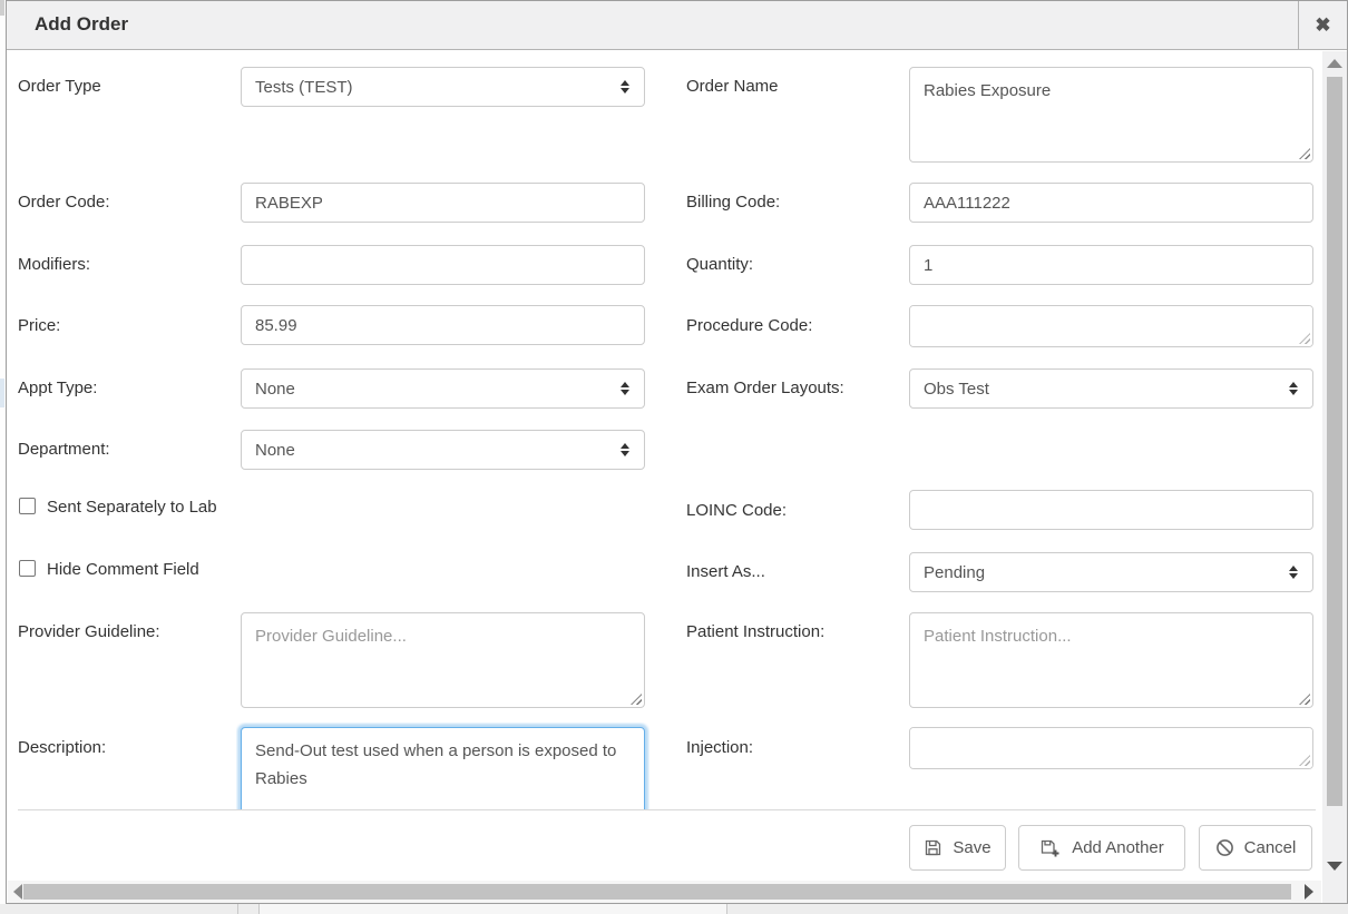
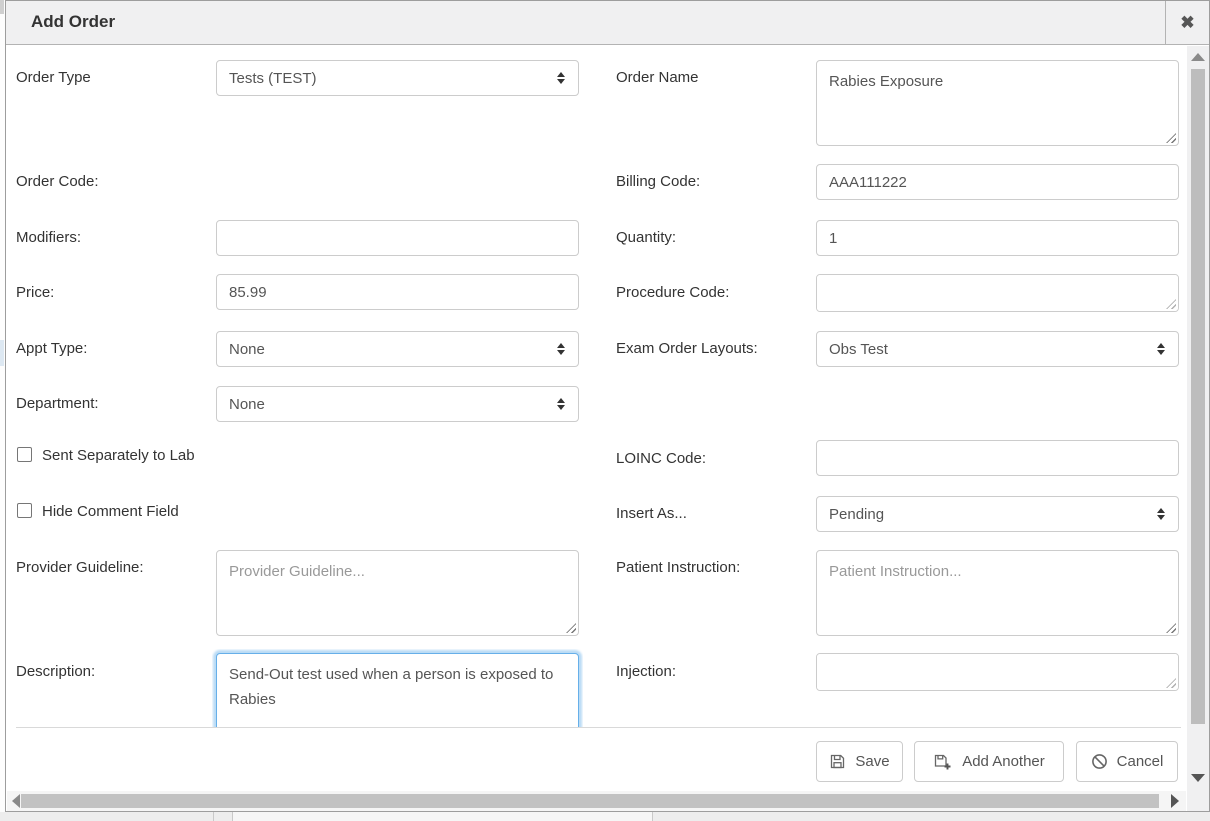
  Add Order
  ✖
  Order Type
  Tests (TEST)
  Order Name
  Rabies Exposure
  Order Code:
- RABEXP
  Billing Code:
  AAA111222
  Modifiers:
  Quantity:
  1
  Price:
  85.99
  Procedure Code:
  Appt Type:
  None
  Exam Order Layouts:
  Obs Test
  Department:
  None
  LOINC Code:
  Sent Separately to Lab
  Hide Comment Field
  Insert As...
  Pending
  Provider Guideline:
  Provider Guideline...
  Patient Instruction:
  Patient Instruction...
  Description:
  Injection:
  Save
  Add Another
  Cancel
